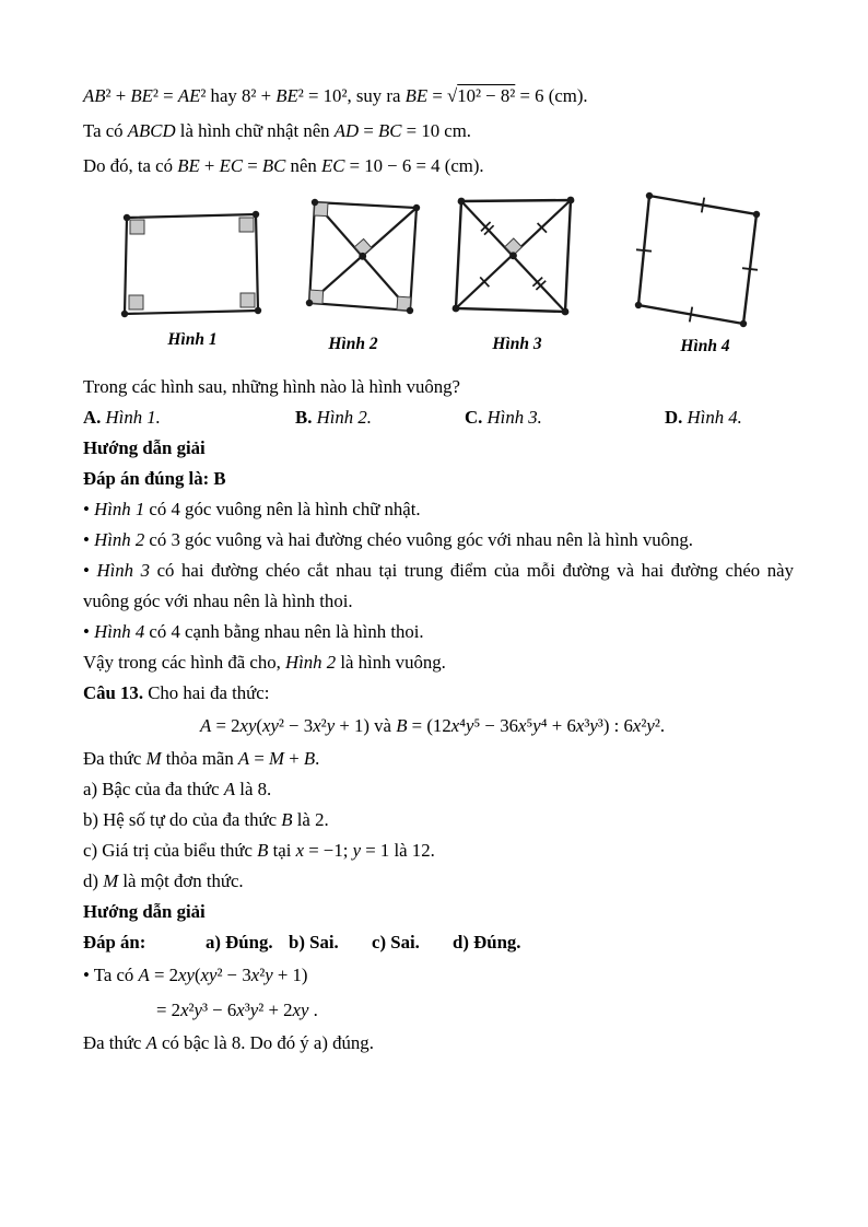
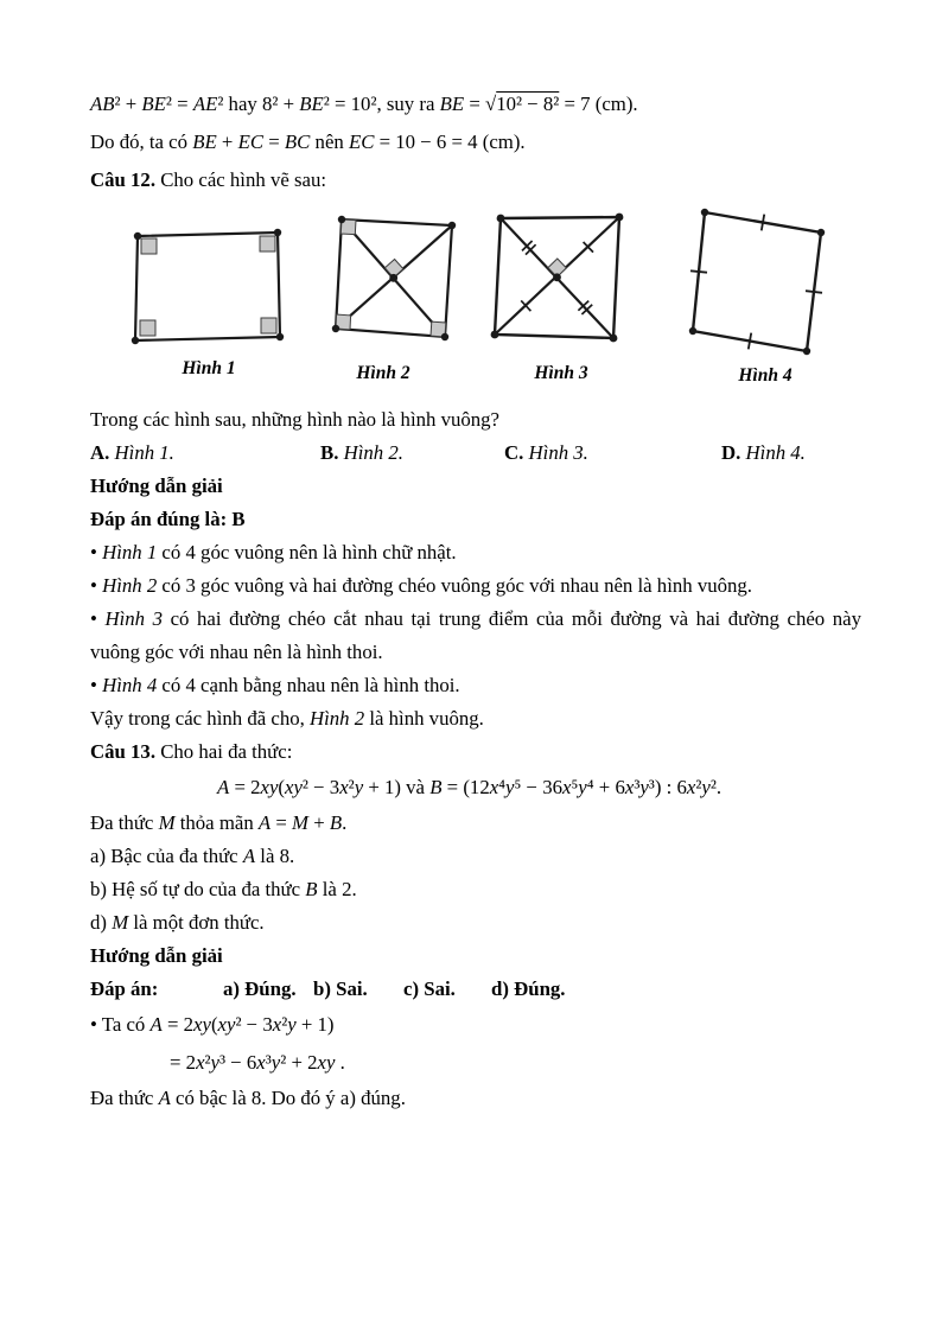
- AB² + BE² = AE² hay 8² + BE² = 10², suy ra BE = √10² − 8² = 6 (cm).
+ AB² + BE² = AE² hay 8² + BE² = 10², suy ra BE = √10² − 8² = 7 (cm).
- Ta có ABCD là hình chữ nhật nên AD = BC = 10 cm.
  Do đó, ta có BE + EC = BC nên EC = 10 − 6 = 4 (cm).
+ Câu 12. Cho các hình vẽ sau:
  Hình 1
  Hình 2
  Hình 3
  Hình 4
  Trong các hình sau, những hình nào là hình vuông?
  A. Hình 1.
  B. Hình 2.
  C. Hình 3.
  D. Hình 4.
  Hướng dẫn giải
  Đáp án đúng là: B
  • Hình 1 có 4 góc vuông nên là hình chữ nhật.
  • Hình 2 có 3 góc vuông và hai đường chéo vuông góc với nhau nên là hình vuông.
  • Hình 3 có hai đường chéo cắt nhau tại trung điểm của mỗi đường và hai đường chéo này vuông góc với nhau nên là hình thoi.
  • Hình 4 có 4 cạnh bằng nhau nên là hình thoi.
  Vậy trong các hình đã cho, Hình 2 là hình vuông.
  Câu 13. Cho hai đa thức:
  A = 2xy(xy² − 3x²y + 1) và B = (12x⁴y⁵ − 36x⁵y⁴ + 6x³y³) : 6x²y².
  Đa thức M thỏa mãn A = M + B.
  a) Bậc của đa thức A là 8.
  b) Hệ số tự do của đa thức B là 2.
- c) Giá trị của biểu thức B tại x = −1; y = 1 là 12.
  d) M là một đơn thức.
  Hướng dẫn giải
  Đáp án:
  a) Đúng.
  b) Sai.
  c) Sai.
  d) Đúng.
  • Ta có A = 2xy(xy² − 3x²y + 1)
  = 2x²y³ − 6x³y² + 2xy .
  Đa thức A có bậc là 8. Do đó ý a) đúng.
